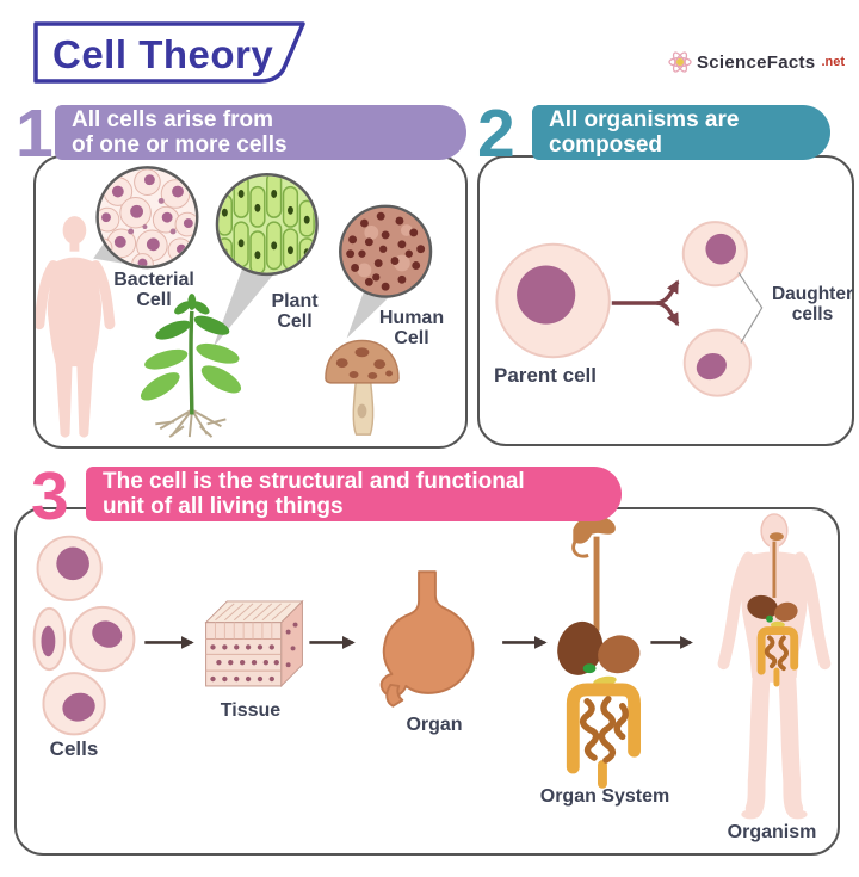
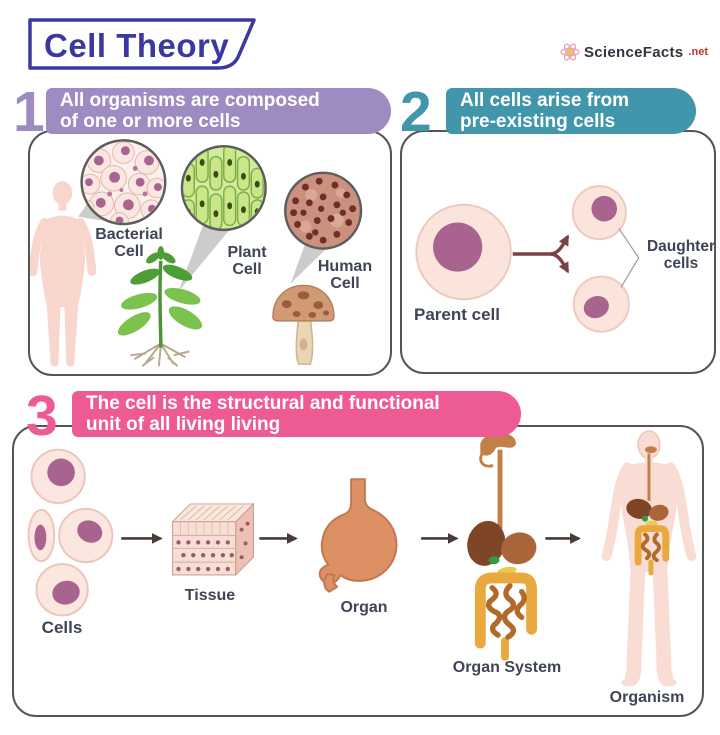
  Cell Theory
  ScienceFacts
  .net
  1
  2
  3
- All cells arise from
+ All organisms are composed
  of one or more cells
- All organisms are composed
+ All cells arise from
  pre-existing cells
  The cell is the structural and functional
- unit of all living things
+ unit of all living living
  Bacterial
  Cell
  Plant
  Cell
  Human
  Cell
  Parent cell
  Daughter
  cells
  Cells
  Tissue
  Organ
  Organ System
  Organism
